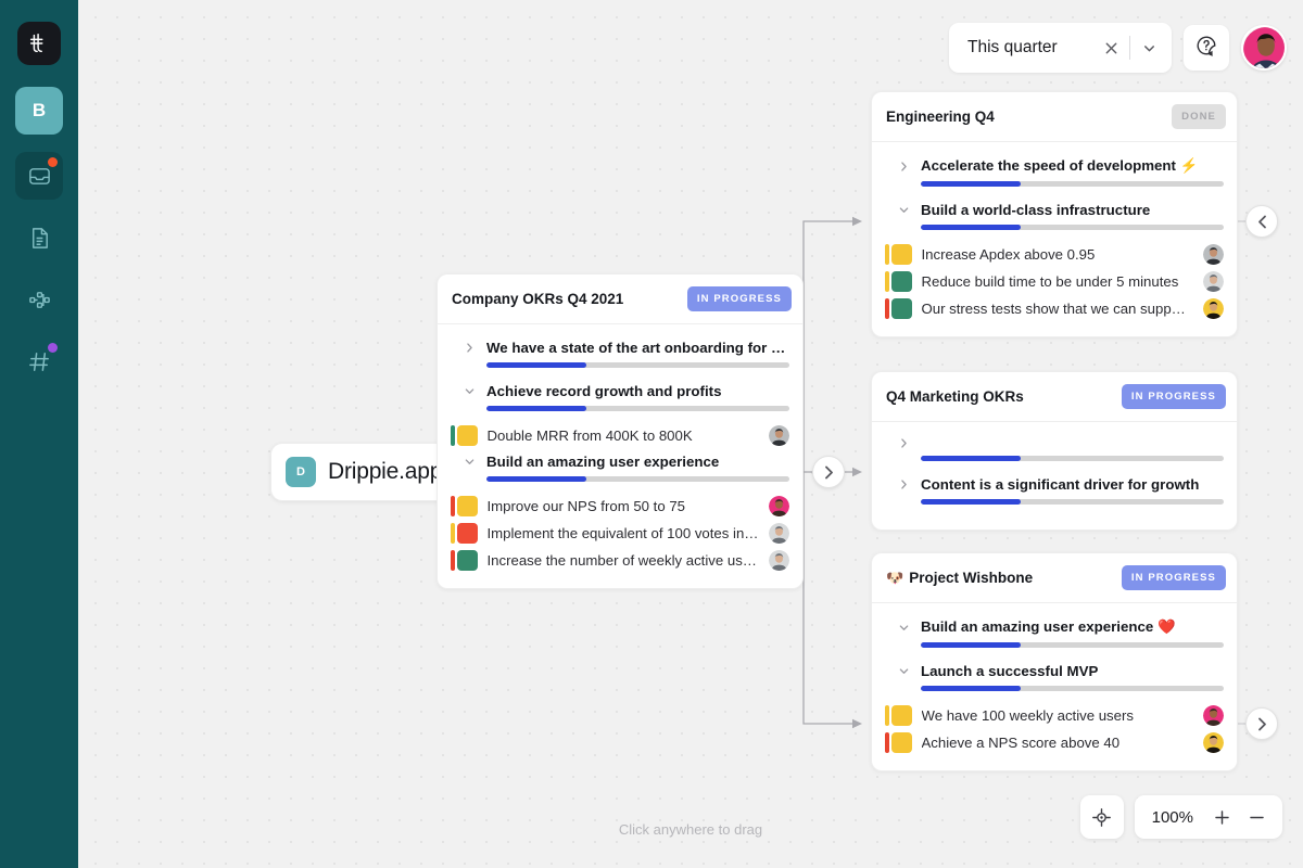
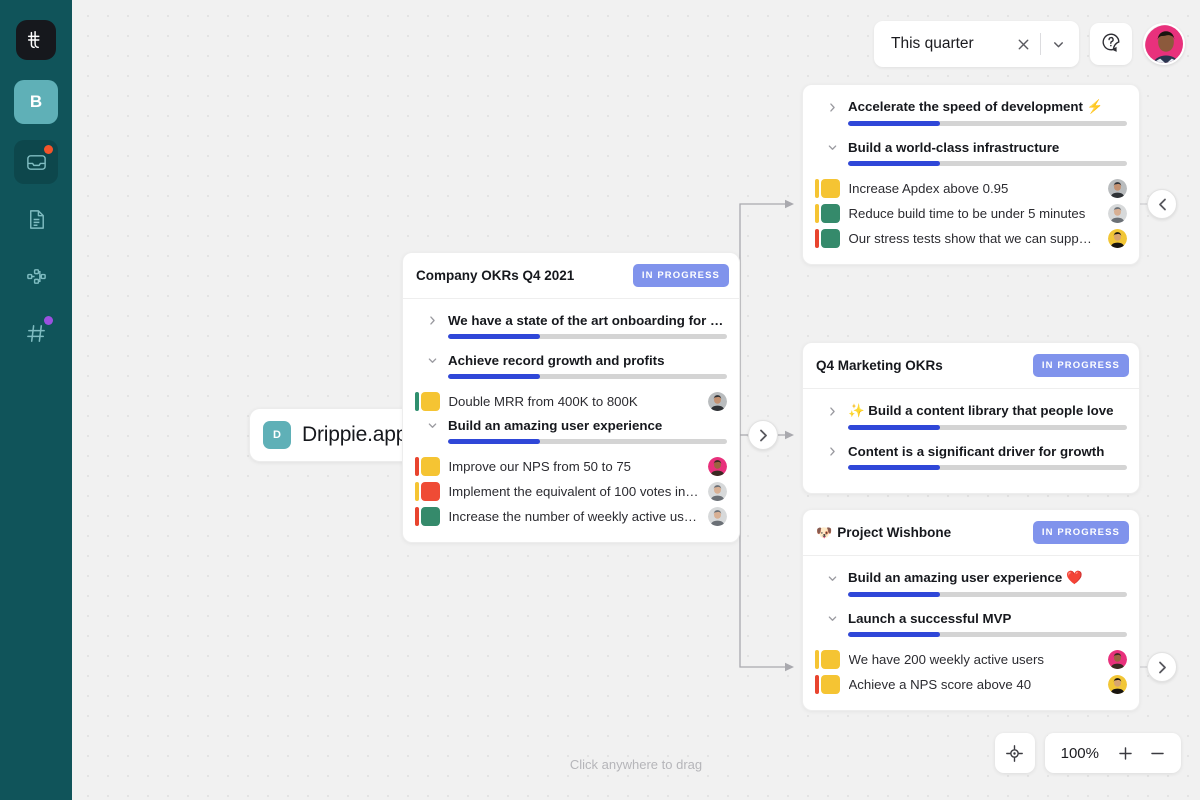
  B
  D
  Drippie.ap
  Company OKRs Q4 2021
  IN PROGRESS
  We have a state of the art onboarding for fir
  Achieve record growth and profits
  Double MRR from 400K to 800K
  Build an amazing user experience
  Improve our NPS from 50 to 75
  Implement the equivalent of 100 votes in th
  Increase the number of weekly active users
- Engineering Q4
- DONE
  Accelerate the speed of development ⚡
  Build a world-class infrastructure
  Increase Apdex above 0.95
  Reduce build time to be under 5 minutes
  Our stress tests show that we can support.
  Q4 Marketing OKRs
  IN PROGRESS
+ ✨ Build a content library that people love
  Content is a significant driver for growth
  🐶
  Project Wishbone
  IN PROGRESS
  Build an amazing user experience ❤️
  Launch a successful MVP
- We have 100 weekly active users
+ We have 200 weekly active users
  Achieve a NPS score above 40
  Click anywhere to drag
  100%
  This quarter
